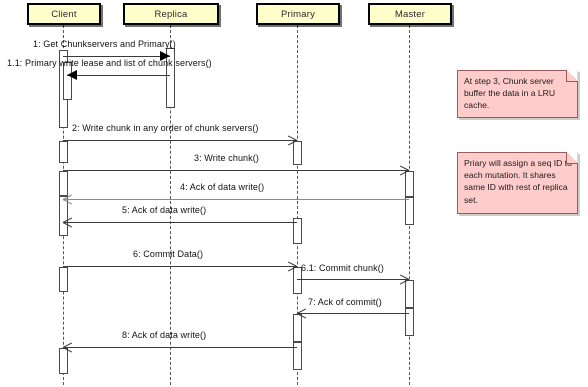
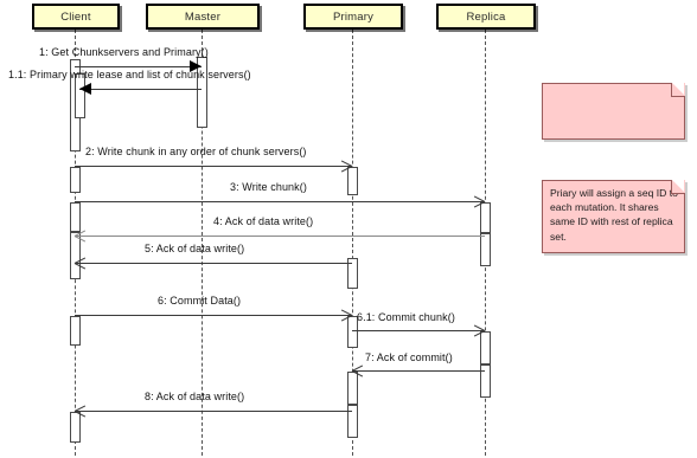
  Client
- Replica
+ Master
  Primary
- Master
+ Replica
  1: Get Chunkservers and Primary()
  1.1: Primary write lease and list of chunk servers()
  2: Write chunk in any order of chunk servers()
  3: Write chunk()
  4: Ack of data write()
  5: Ack of data write()
  6: Commit Data()
  6.1: Commit chunk()
  7: Ack of commit()
  8: Ack of data write()
- At step 3, Chunk server buffer the data in a LRU cache.
  Priary will assign a seq ID each mutation. It shares same ID with rest of replica set.
